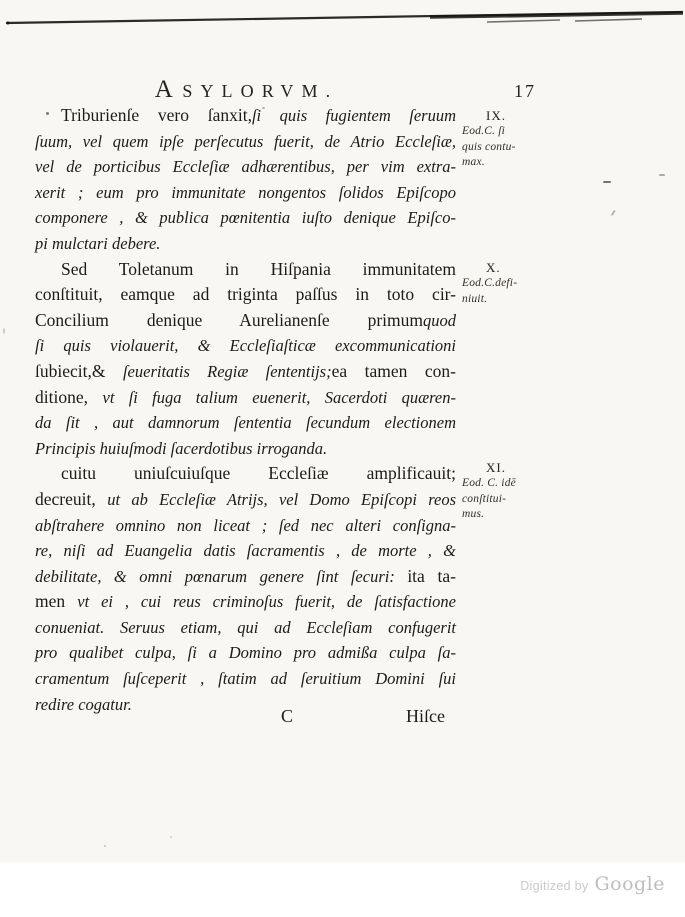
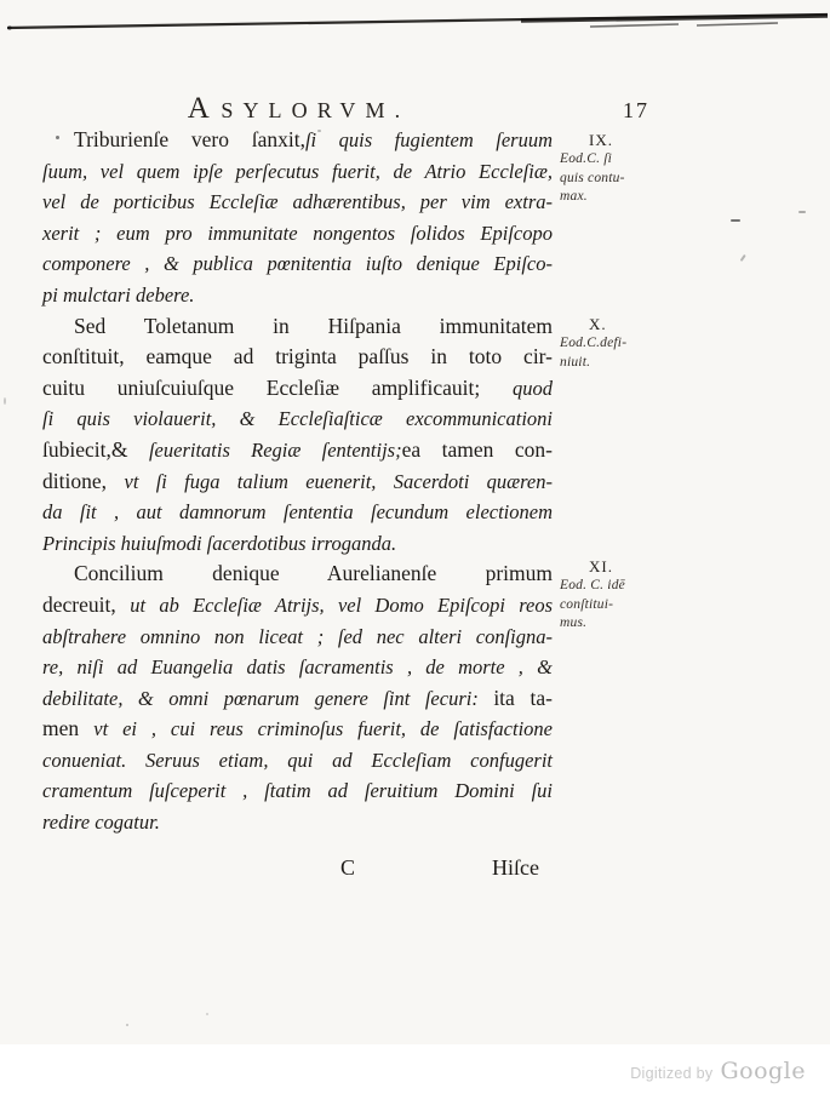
  ASYLORVM.
  17
  Triburienſe vero ſanxit,ſi quis fugientem ſeruum
  ſuum, vel quem ipſe perſecutus fuerit, de Atrio Eccleſiæ,
  vel de porticibus Eccleſiæ adhærentibus, per vim extra-
  xerit ; eum pro immunitate nongentos ſolidos Epiſcopo
  componere , & publica pœnitentia iuſto denique Epiſco-
  pi mulctari debere.
  Sed Toletanum in Hiſpania immunitatem
  conſtituit, eamque ad triginta paſſus in toto cir-
- Concilium denique Aurelianenſe primumquod
+ cuitu uniuſcuiuſque Eccleſiæ amplificauit; quod
  ſi quis violauerit, & Eccleſiaſticæ excommunicationi
  ſubiecit,& ſeueritatis Regiæ ſententijs;ea tamen con-
  ditione, vt ſi fuga talium euenerit, Sacerdoti quæren-
  da ſit , aut damnorum ſententia ſecundum electionem
  Principis huiuſmodi ſacerdotibus irroganda.
- cuitu uniuſcuiuſque Eccleſiæ amplificauit;
+ Concilium denique Aurelianenſe primum
  decreuit, ut ab Eccleſiæ Atrijs, vel Domo Epiſcopi reos
  abſtrahere omnino non liceat ; ſed nec alteri conſigna-
  re, niſi ad Euangelia datis ſacramentis , de morte , &
  debilitate, & omni pœnarum genere ſint ſecuri: ita ta-
  men vt ei , cui reus criminoſus fuerit, de ſatisfactione
  conueniat. Seruus etiam, qui ad Eccleſiam confugerit
- pro qualibet culpa, ſi a Domino pro admißa culpa ſa-
  cramentum ſuſceperit , ſtatim ad ſeruitium Domini ſui
  redire cogatur.
  IX.
  Eod.C. ſi
  quis contu-
  max.
  X.
  Eod.C.defi-
  niuit.
  XI.
  Eod. C. idē
  conſtitui-
  mus.
  C
  Hiſce
  Digitized by
  Google
